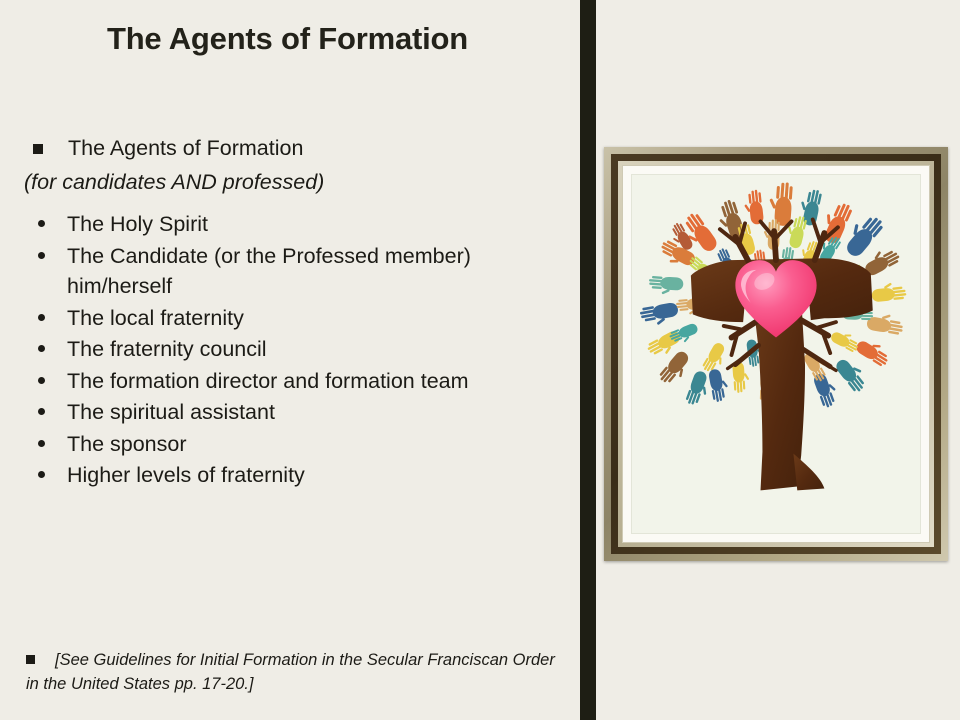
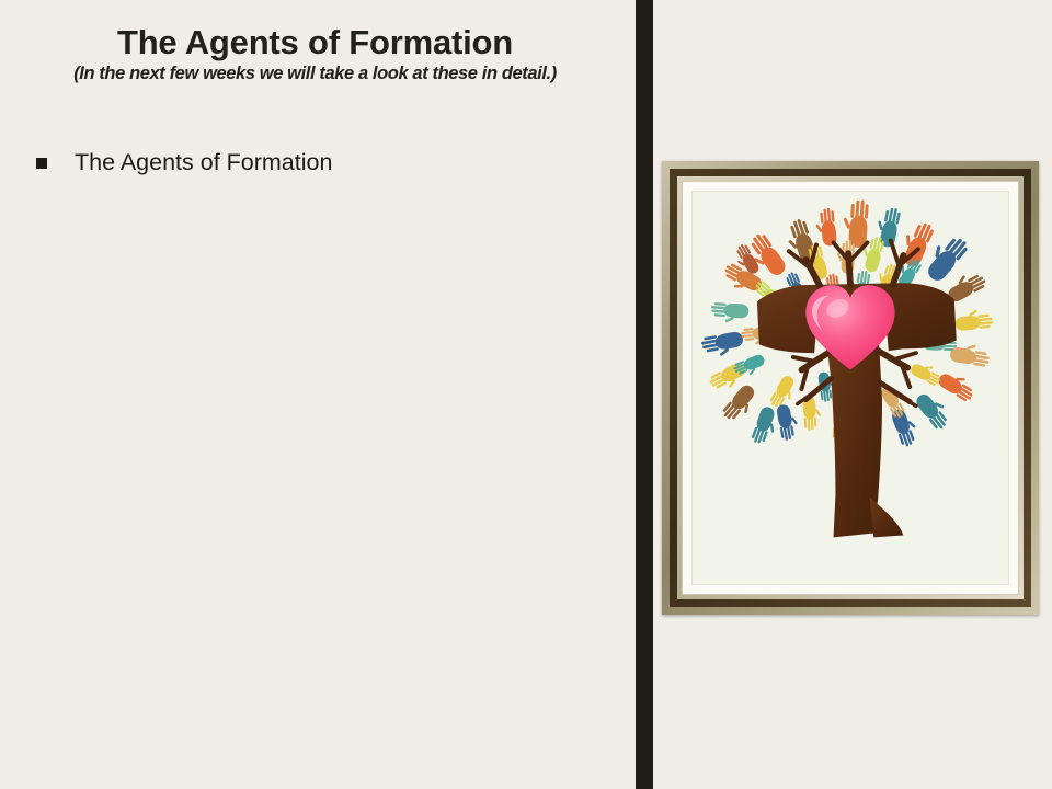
  The Agents of Formation
+ (In the next few weeks we will take a look at these in detail.)
  The Agents of Formation
- (for candidates AND professed)
- The Holy Spirit
- The Candidate (or the Professed member) him/herself
- The local fraternity
- The fraternity council
- The formation director and formation team
- The spiritual assistant
- The sponsor
- Higher levels of fraternity
- [See Guidelines for Initial Formation in the Secular Franciscan Order in the United States pp. 17-20.]
